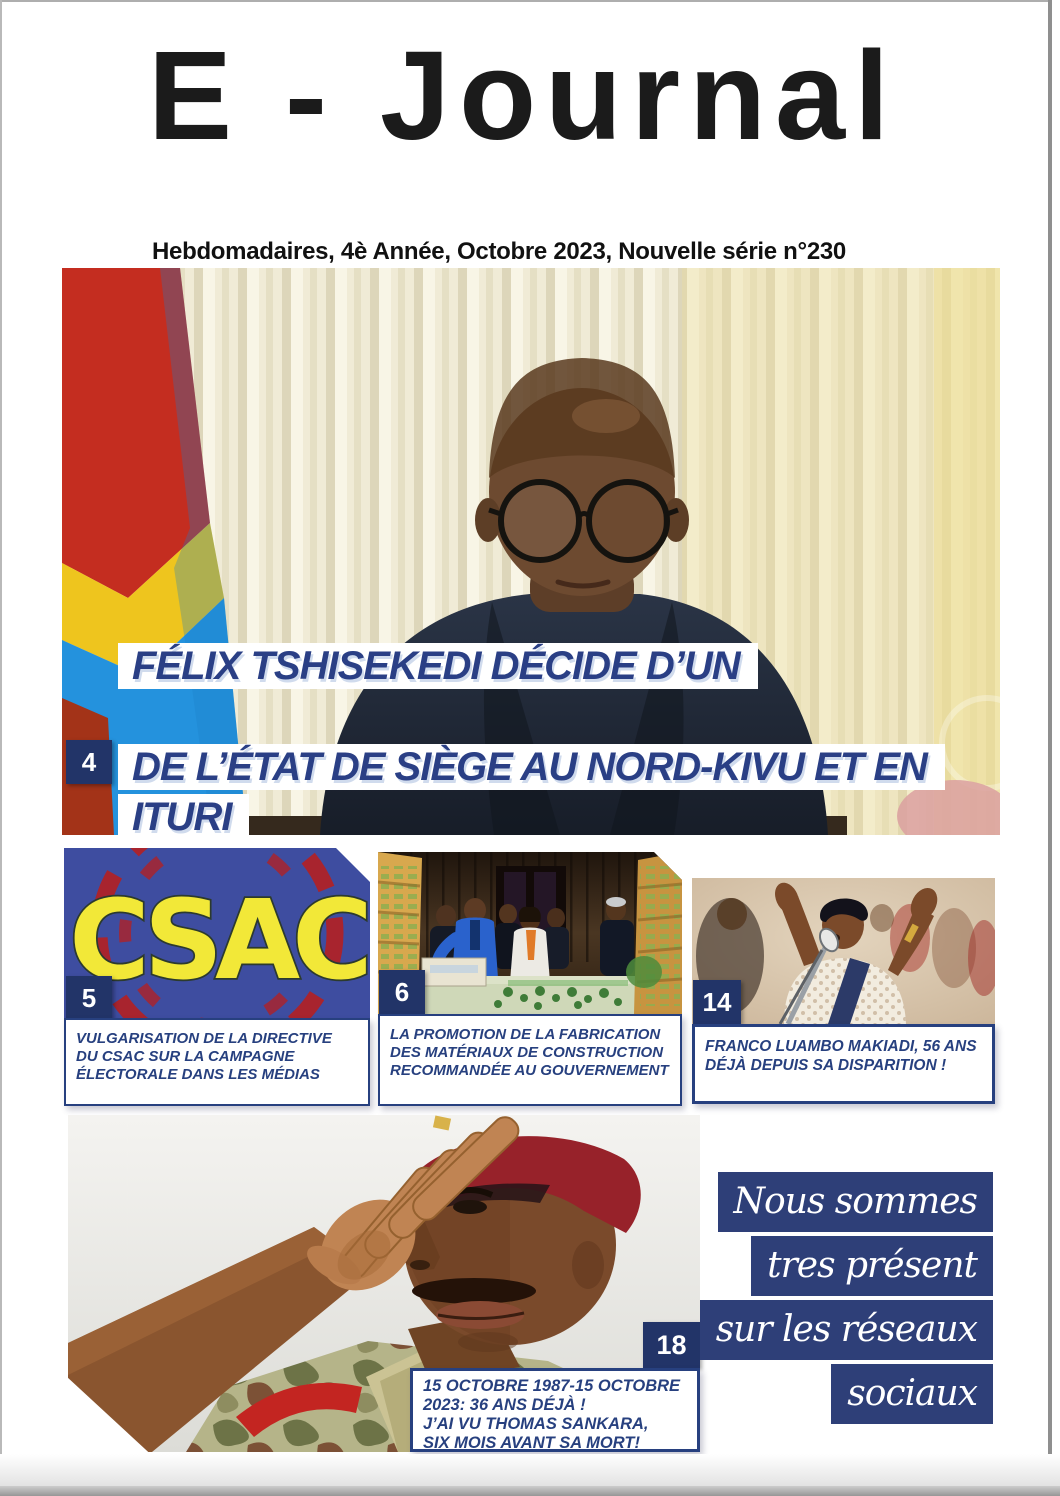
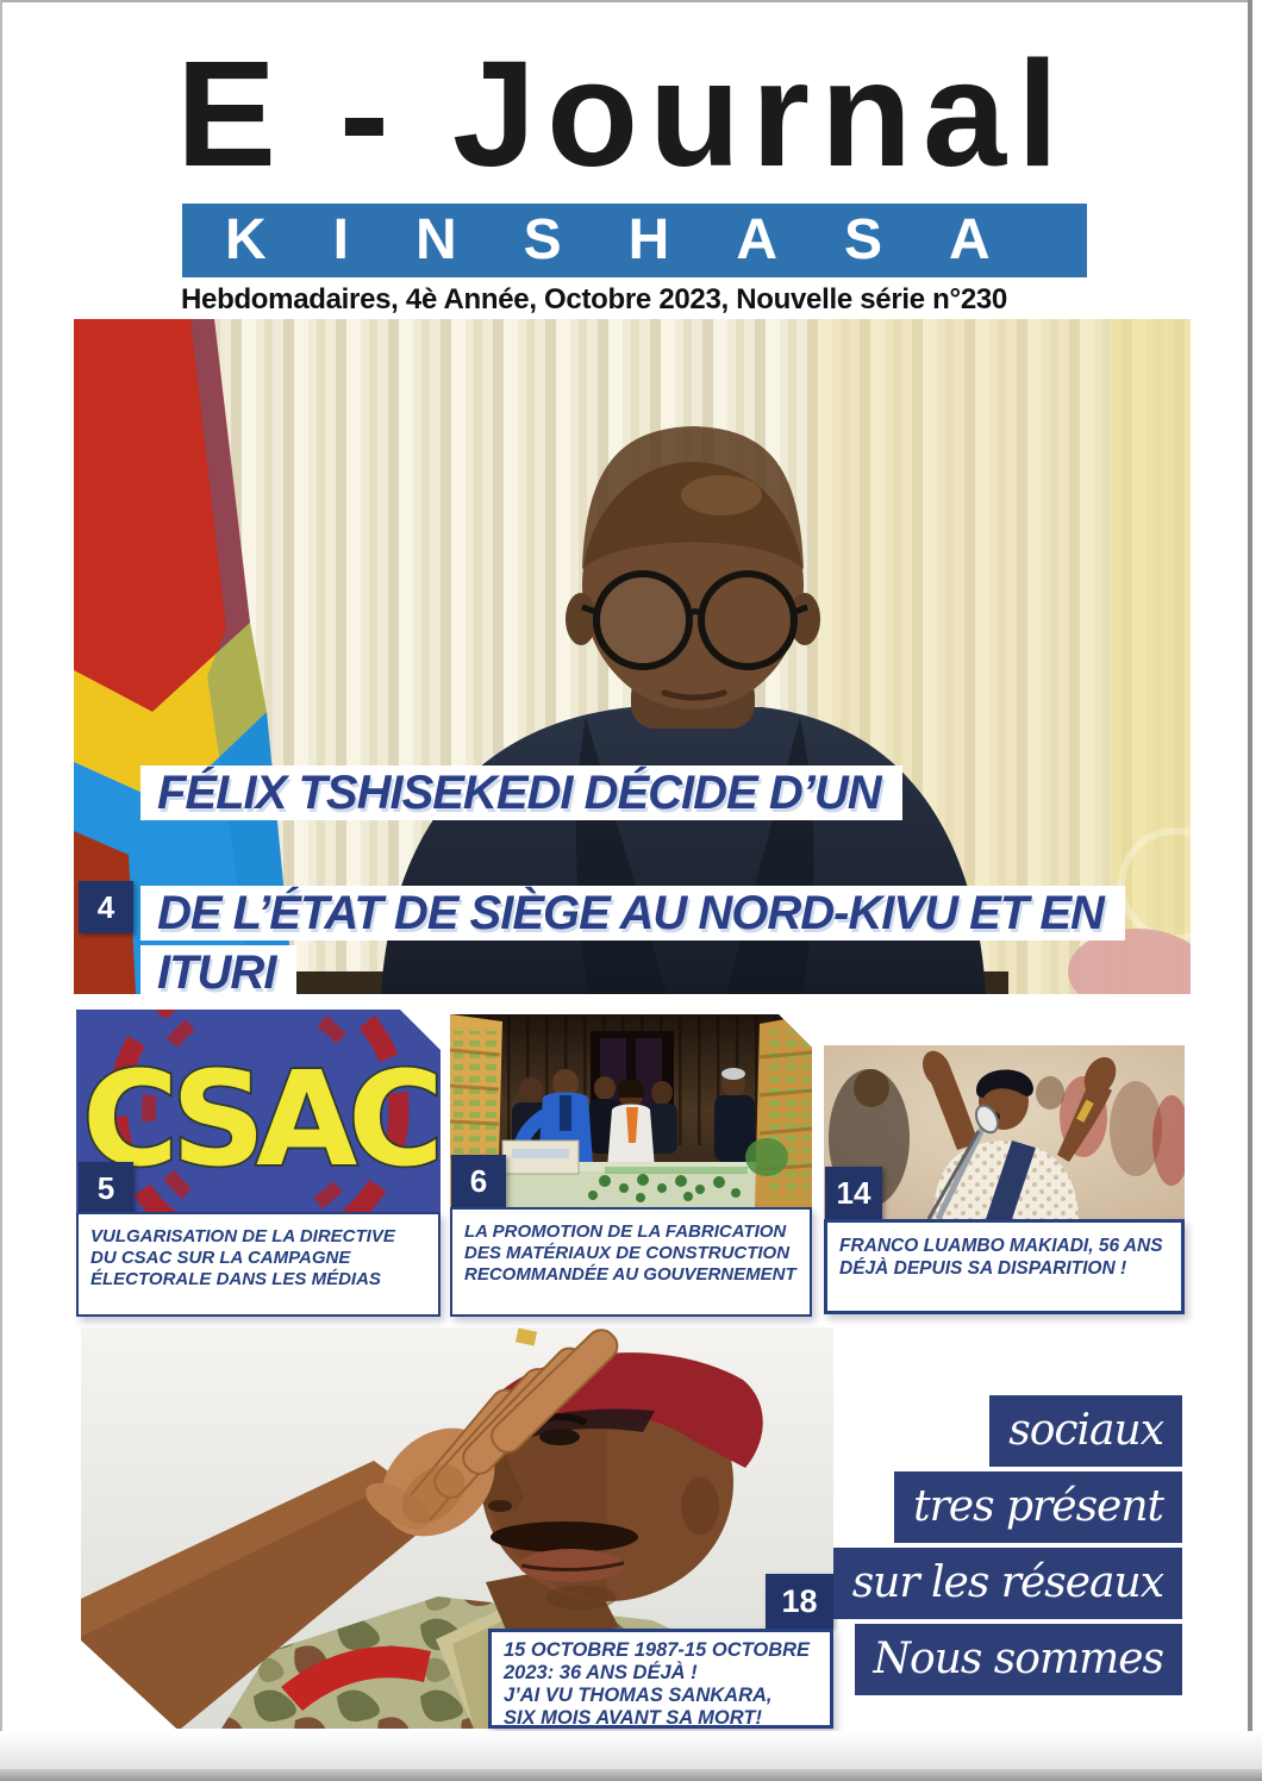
  E - Journal
+ KINSHASA
  Hebdomadaires, 4è Année, Octobre 2023, Nouvelle série n°230
  FÉLIX TSHISEKEDI DÉCIDE D’UN
  DE L’ÉTAT DE SIÈGE AU NORD-KIVU ET EN
  ITURI
  4
  CSAC
  5
  VULGARISATION DE LA DIRECTIVE
  DU CSAC SUR LA CAMPAGNE
  ÉLECTORALE DANS LES MÉDIAS
  6
  LA PROMOTION DE LA FABRICATION
  DES MATÉRIAUX DE CONSTRUCTION
  RECOMMANDÉE AU GOUVERNEMENT
  14
  FRANCO LUAMBO MAKIADI, 56 ANS
  DÉJÀ DEPUIS SA DISPARITION !
  18
  15 OCTOBRE 1987-15 OCTOBRE
  2023: 36 ANS DÉJÀ !
  J’AI VU THOMAS SANKARA,
  SIX MOIS AVANT SA MORT!
- Nous sommes
+ sociaux
  tres présent
  sur les réseaux
- sociaux
+ Nous sommes
